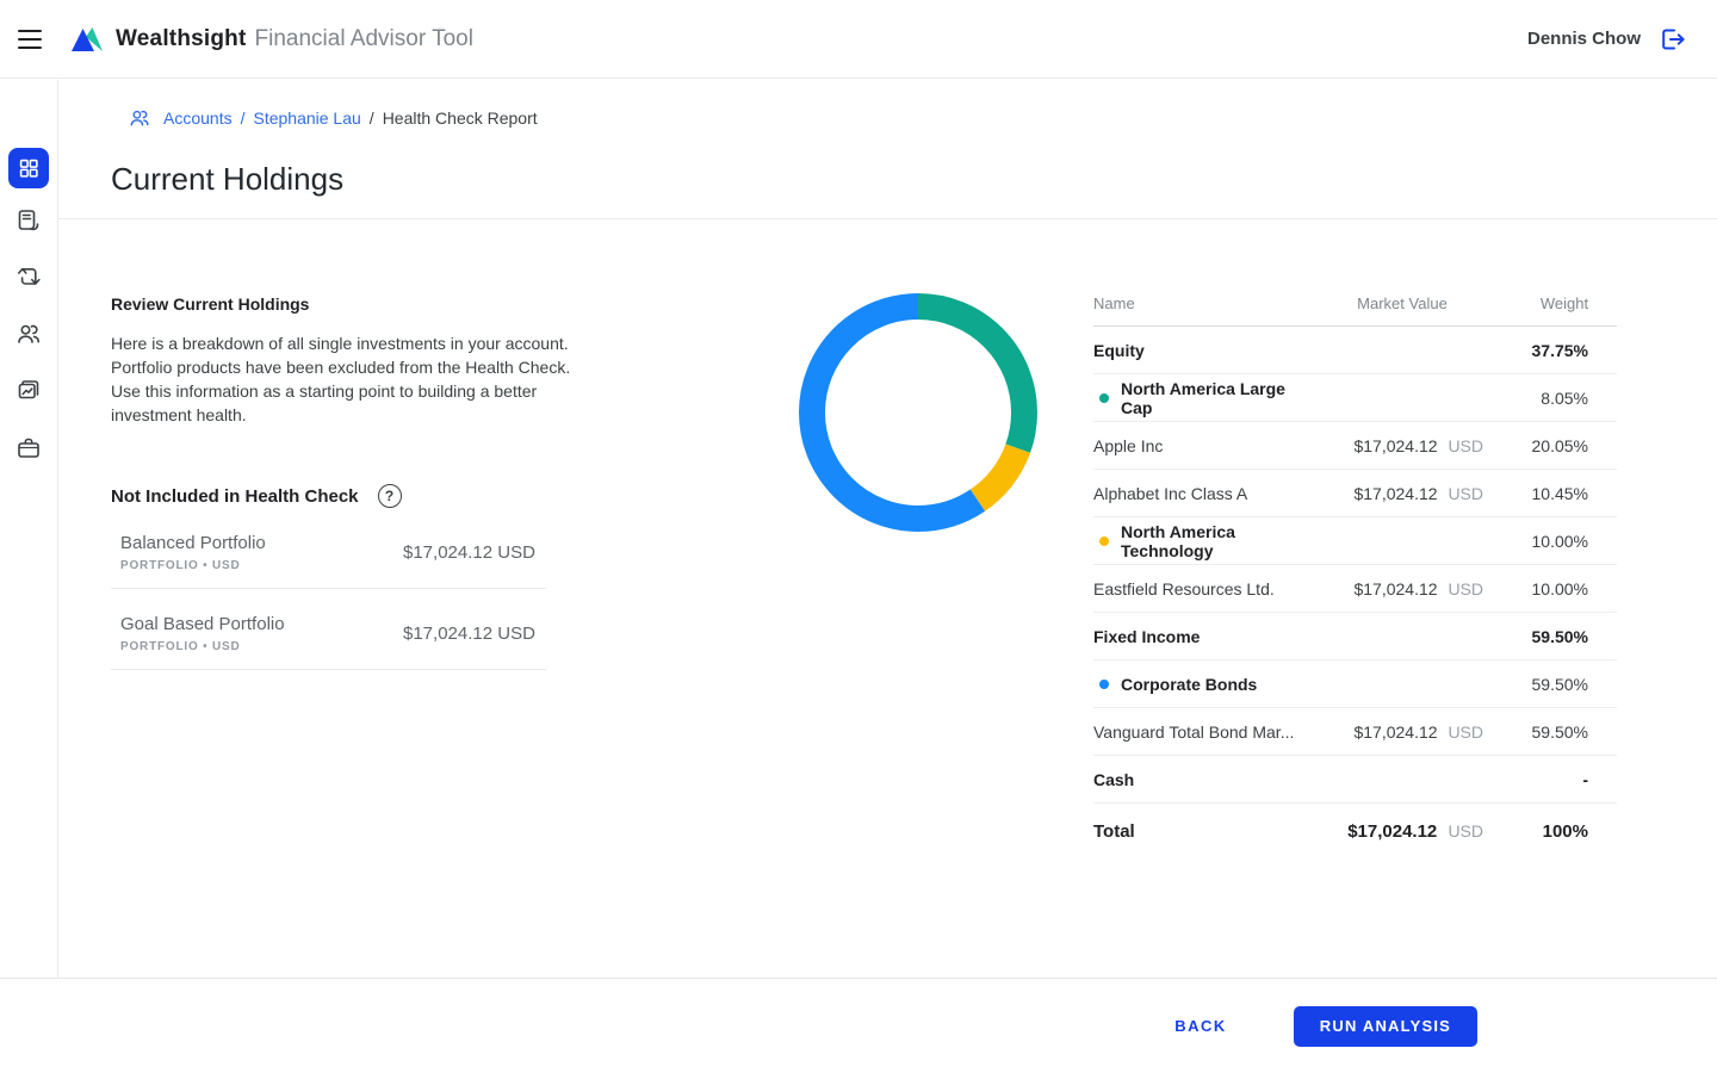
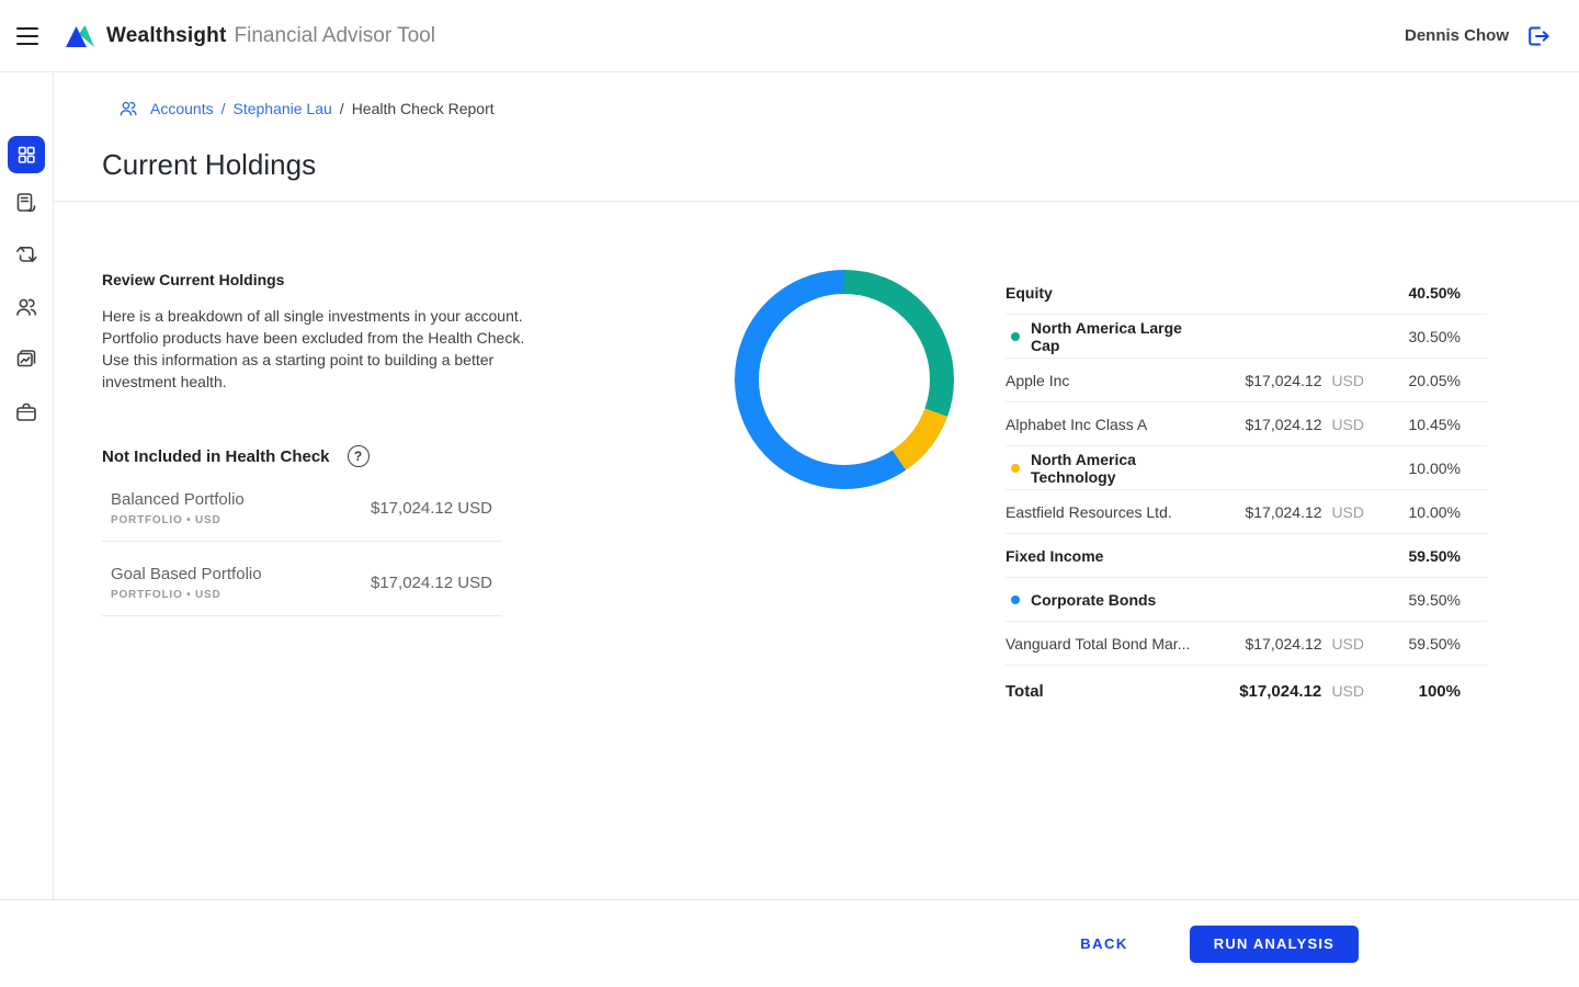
  Wealthsight
  Financial Advisor Tool
  Dennis Chow
  Accounts
  /
  Stephanie Lau
  /
  Health Check Report
  Current Holdings
  Review Current Holdings
  Here is a breakdown of all single investments in your account. Portfolio products have been excluded from the Health Check. Use this information as a starting point to building a better investment health.
  Not Included in Health Check
  Balanced Portfolio
  PORTFOLIO • USD
  $17,024.12 USD
  Goal Based Portfolio
  PORTFOLIO • USD
  $17,024.12 USD
- Name
- Market Value
- Weight
  Equity
- 37.75%
+ 40.50%
  North America Large Cap
- 8.05%
+ 30.50%
  Apple Inc
  $17,024.12 USD
  20.05%
  Alphabet Inc Class A
  $17,024.12 USD
  10.45%
  North America Technology
  10.00%
  Eastfield Resources Ltd.
  $17,024.12 USD
  10.00%
  Fixed Income
  59.50%
  Corporate Bonds
  59.50%
  Vanguard Total Bond Mar...
  $17,024.12 USD
  59.50%
- Cash
- -
  Total
  $17,024.12 USD
  100%
  BACK
  RUN ANALYSIS
